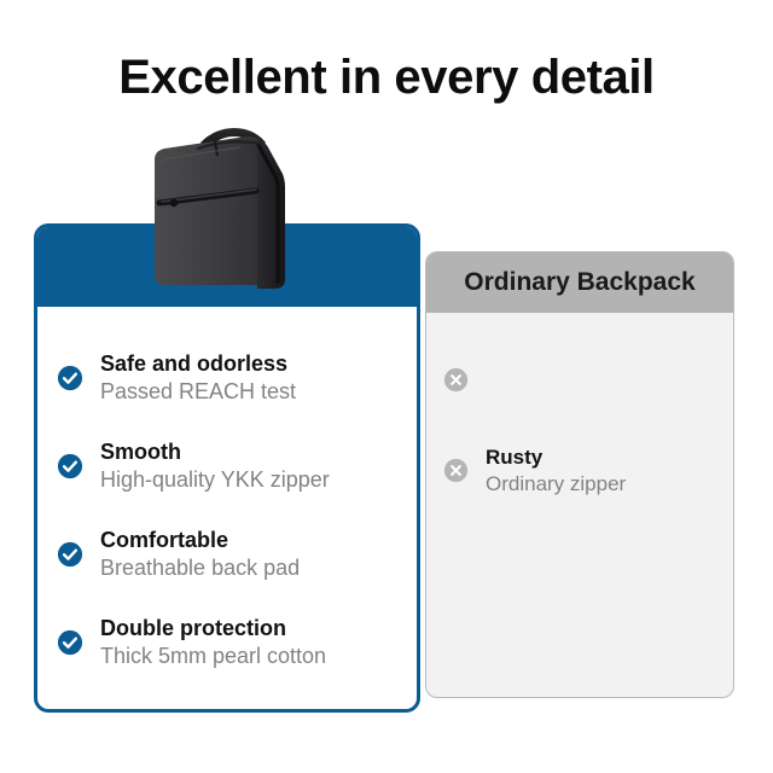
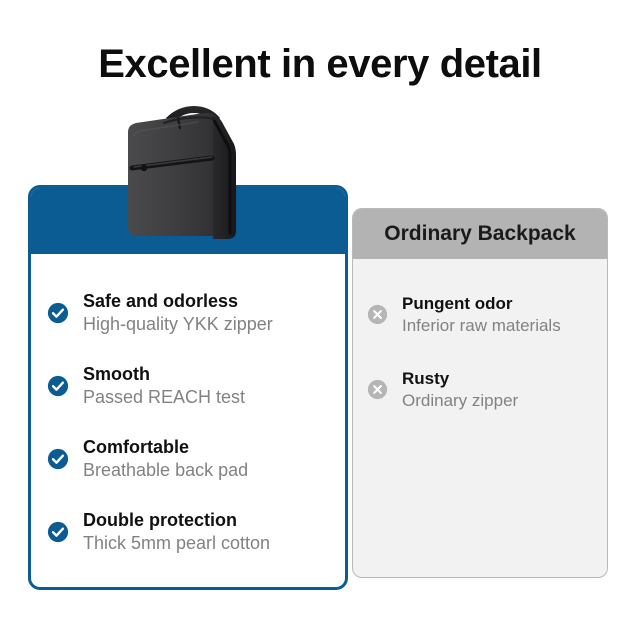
  Excellent in every detail
  Ordinary Backpack
+ Pungent odor
+ Inferior raw materials
  Rusty
  Ordinary zipper
  Safe and odorless
- Passed REACH test
+ High-quality YKK zipper
  Smooth
- High-quality YKK zipper
+ Passed REACH test
  Comfortable
  Breathable back pad
  Double protection
  Thick 5mm pearl cotton
